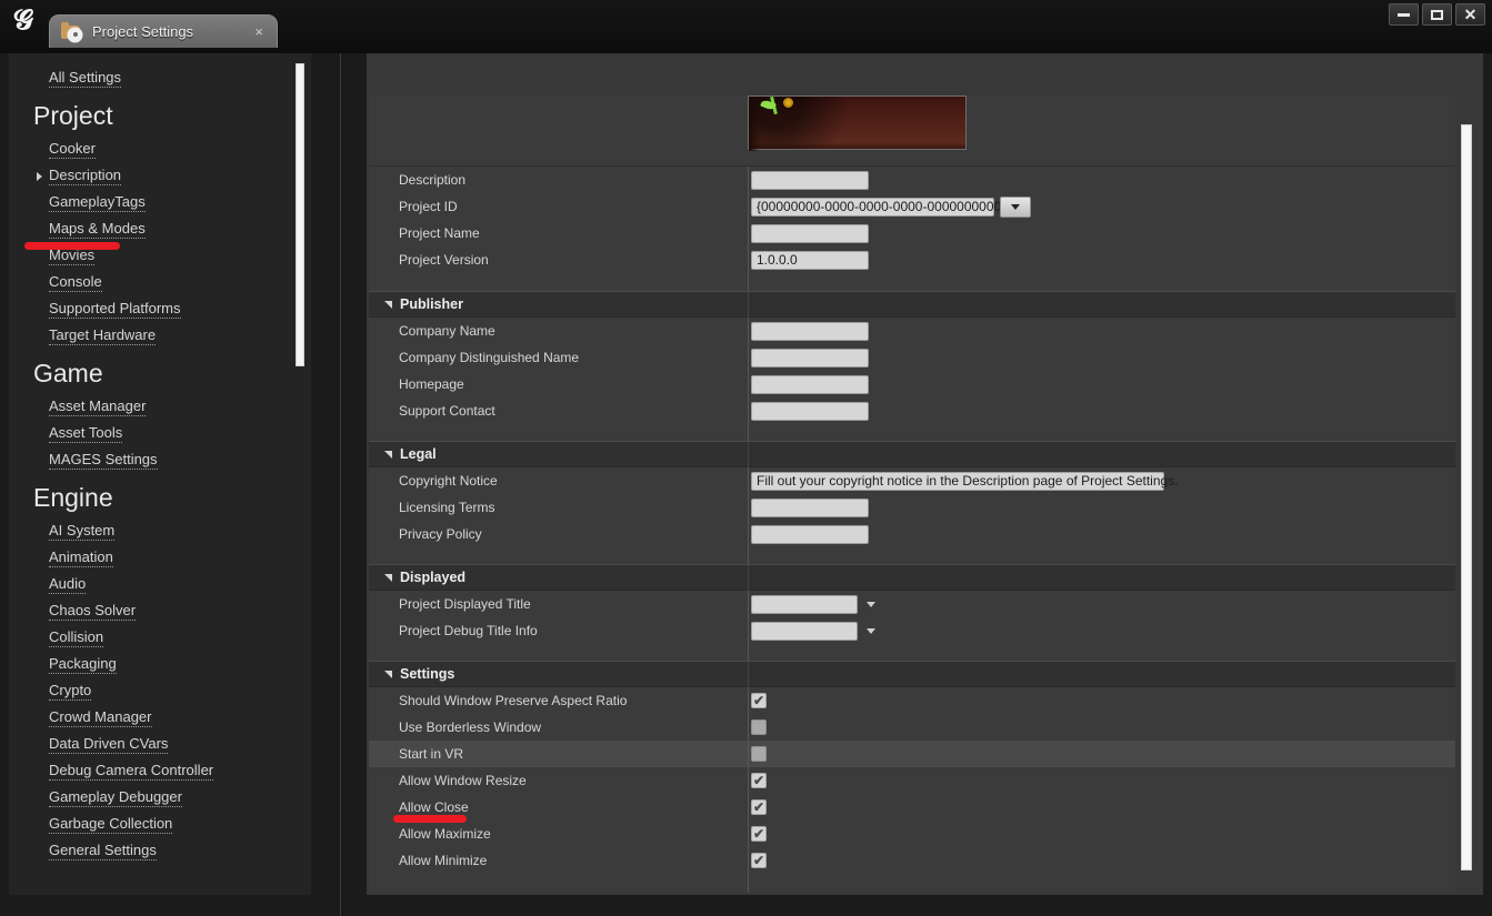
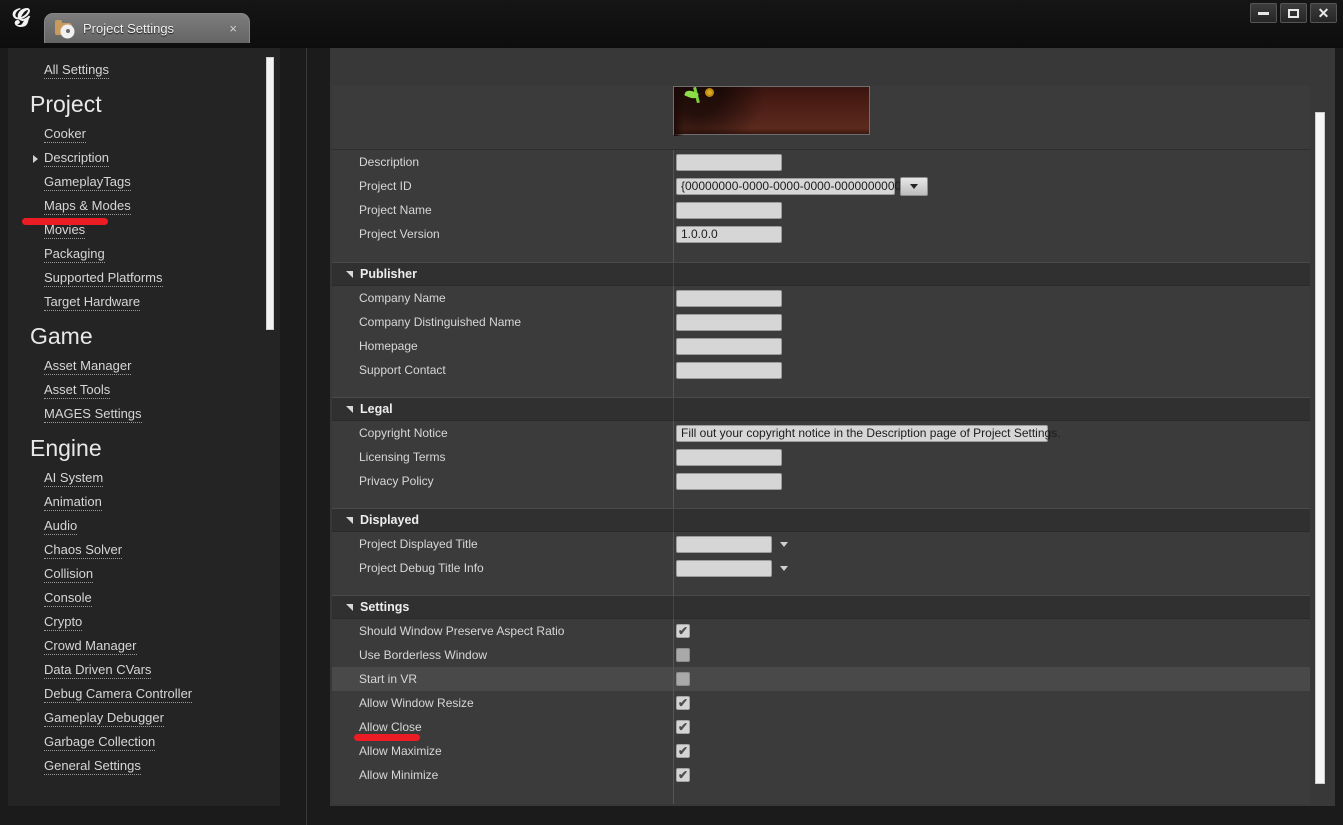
  𝓖
  Project Settings
  ×
  ✕
  All Settings
  Project
  Cooker
  Description
  GameplayTags
  Maps & Modes
  Movies
- Console
+ Packaging
  Supported Platforms
  Target Hardware
  Game
  Asset Manager
  Asset Tools
  MAGES Settings
  Engine
  AI System
  Animation
  Audio
  Chaos Solver
  Collision
- Packaging
+ Console
  Crypto
  Crowd Manager
  Data Driven CVars
  Debug Camera Controller
  Gameplay Debugger
  Garbage Collection
  General Settings
  Description
  Project ID
  {00000000-0000-0000-0000-0000000000
  Project Name
  Project Version
  1.0.0.0
  Publisher
  Company Name
  Company Distinguished Name
  Homepage
  Support Contact
  Legal
  Copyright Notice
  Fill out your copyright notice in the Description page of Project Settings.
  Licensing Terms
  Privacy Policy
  Displayed
  Project Displayed Title
  Project Debug Title Info
  Settings
  Should Window Preserve Aspect Ratio
  ✔
  Use Borderless Window
  Start in VR
  Allow Window Resize
  ✔
  Allow Close
  ✔
  Allow Maximize
  ✔
  Allow Minimize
  ✔
